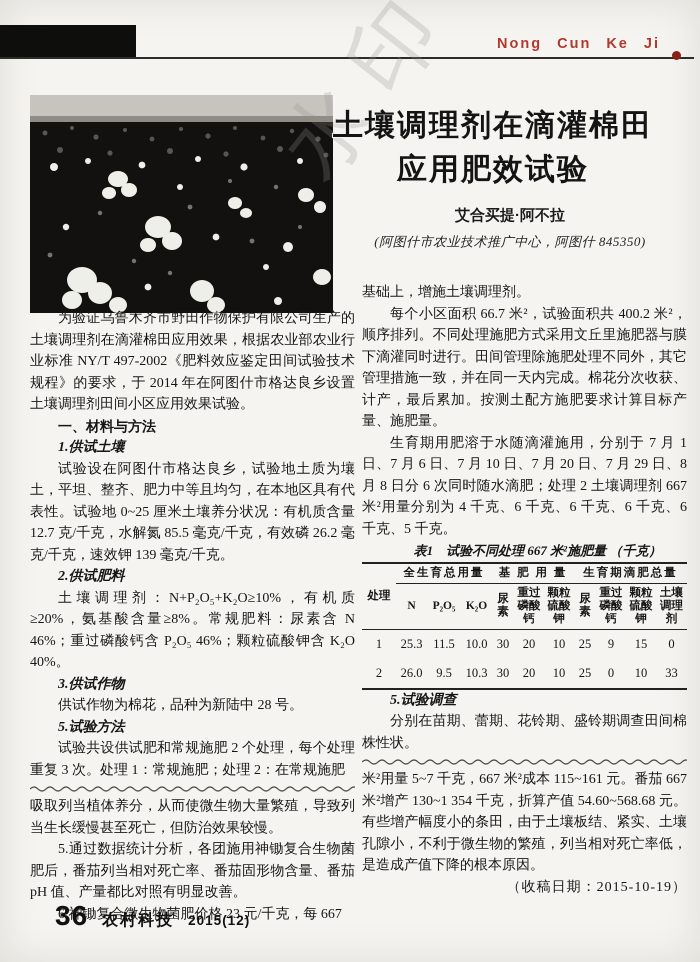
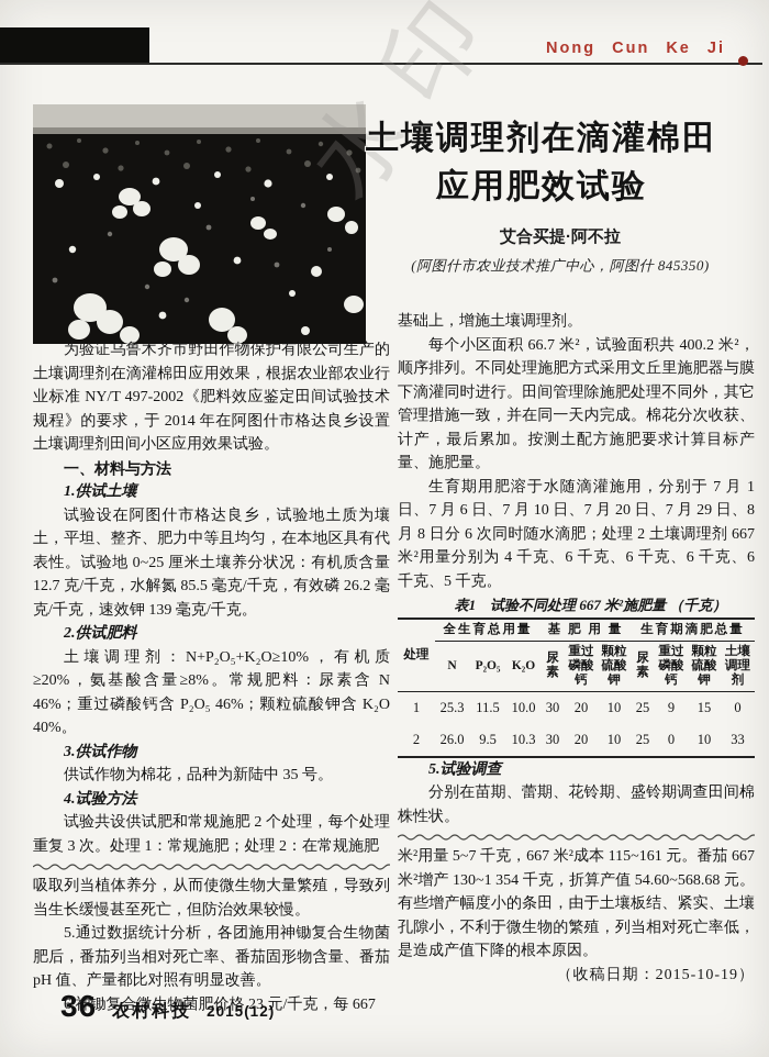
  Nong Cun Ke Ji
  土壤调理剂在滴灌棉田
  应用肥效试验
  艾合买提·阿不拉
  (阿图什市农业技术推广中心，阿图什 845350)
  为验证乌鲁木齐市野田作物保护有限公司生产的土壤调理剂在滴灌棉田应用效果，根据农业部农业行业标准 NY/T 497-2002《肥料效应鉴定田间试验技术规程》的要求，于 2014 年在阿图什市格达良乡设置土壤调理剂田间小区应用效果试验。
  一、材料与方法
  1.供试土壤
  试验设在阿图什市格达良乡，试验地土质为壤土，平坦、整齐、肥力中等且均匀，在本地区具有代表性。试验地 0~25 厘米土壤养分状况：有机质含量 12.7 克/千克，水解氮 85.5 毫克/千克，有效磷 26.2 毫克/千克，速效钾 139 毫克/千克。
  2.供试肥料
  土壤调理剂：N+P₂O₅+K₂O≥10%，有机质≥20%，氨基酸含量≥8%。常规肥料：尿素含 N 46%；重过磷酸钙含 P₂O₅ 46%；颗粒硫酸钾含 K₂O 40%。
  3.供试作物
- 供试作物为棉花，品种为新陆中 28 号。
+ 供试作物为棉花，品种为新陆中 35 号。
- 5.试验方法
+ 4.试验方法
  试验共设供试肥和常规施肥 2 个处理，每个处理重复 3 次。处理 1：常规施肥；处理 2：在常规施肥
  吸取列当植体养分，从而使微生物大量繁殖，导致列当生长缓慢甚至死亡，但防治效果较慢。
  5.通过数据统计分析，各团施用神锄复合生物菌肥后，番茄列当相对死亡率、番茄固形物含量、番茄 pH 值、产量都比对照有明显改善。
  6.神锄复合微生物菌肥价格 23 元/千克，每 667
  基础上，增施土壤调理剂。
  每个小区面积 66.7 米²，试验面积共 400.2 米²，顺序排列。不同处理施肥方式采用文丘里施肥器与膜下滴灌同时进行。田间管理除施肥处理不同外，其它管理措施一致，并在同一天内完成。棉花分次收获、计产，最后累加。按测土配方施肥要求计算目标产量、施肥量。
  生育期用肥溶于水随滴灌施用，分别于 7 月 1 日、7 月 6 日、7 月 10 日、7 月 20 日、7 月 29 日、8 月 8 日分 6 次同时随水滴肥；处理 2 土壤调理剂 667 米²用量分别为 4 千克、6 千克、6 千克、6 千克、6 千克、5 千克。
  表1 试验不同处理 667 米²施肥量 （千克）
  处理	全生育总用量	基 肥 用 量	生育期滴肥总量
  N	P₂O₅	K₂O	尿 素	重过 磷酸 钙	颗粒 硫酸 钾	尿 素	重过 磷酸 钙	颗粒 硫酸 钾	土壤 调理 剂
  1	25.3	11.5	10.0	30	20	10	25	9	15	0
  2	26.0	9.5	10.3	30	20	10	25	0	10	33
  5.试验调查
  分别在苗期、蕾期、花铃期、盛铃期调查田间棉株性状。
  米²用量 5~7 千克，667 米²成本 115~161 元。番茄 667 米²增产 130~1 354 千克，折算产值 54.60~568.68 元。有些增产幅度小的条田，由于土壤板结、紧实、土壤孔隙小，不利于微生物的繁殖，列当相对死亡率低，是造成产值下降的根本原因。
  （收稿日期：2015-10-19）
  36
  农村科技
  2015(12)
